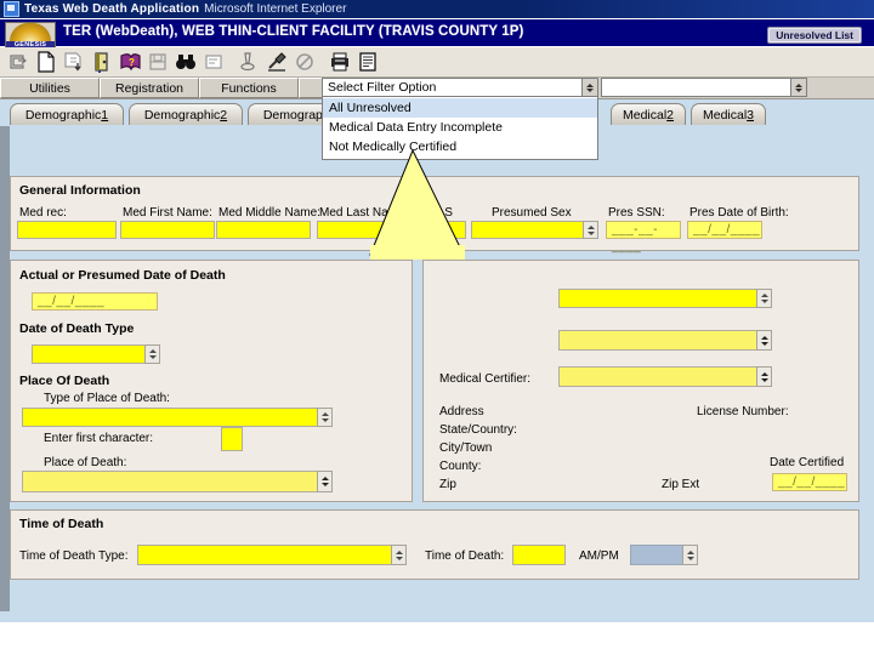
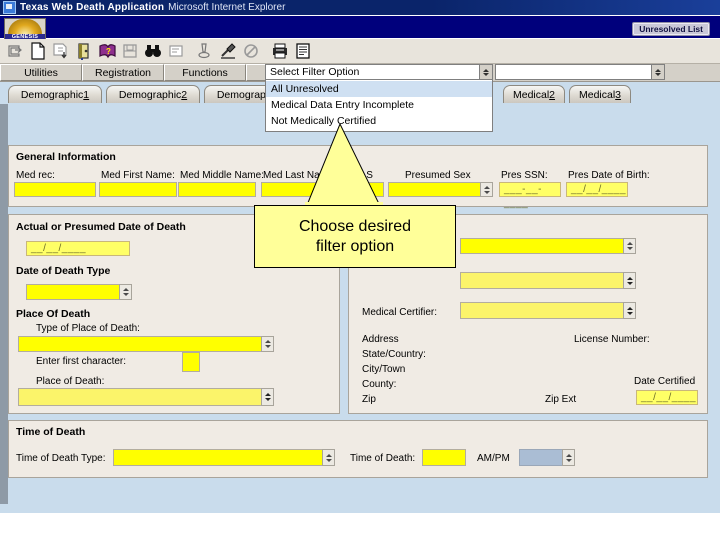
  Texas Web Death Application
  Microsoft Internet Explorer
- TER (WebDeath), WEB THIN-CLIENT FACILITY (TRAVIS COUNTY 1P)
  Unresolved List
  ?
  Utilities
  Registration
  Functions
  Select Filter Option
  All Unresolved
  Medical Data Entry Incomplete
  Not Medically Certified
  Demographic
  1
  Demographic
  2
  Demograp
  Medical
  2
  Medical
  3
  General Information
  Med rec:
  Med First Name:
  Med Middle Name:
  Med Last Na
  Presumed Sex
  Pres SSN:
  ___-__-____
  Pres Date of Birth:
  __/__/____
  Actual or Presumed Date of Death
  __/__/____
  Date of Death Type
  Place Of Death
  Type of Place of Death:
  Enter first character:
  Place of Death:
  Medical Certifier:
  Address
  State/Country:
  City/Town
  County:
  Zip
  License Number:
  Zip Ext
  Date Certified
  __/__/____
  Time of Death
  Time of Death Type:
  Time of Death:
  AM/PM
+ Choose desired
+ filter option
